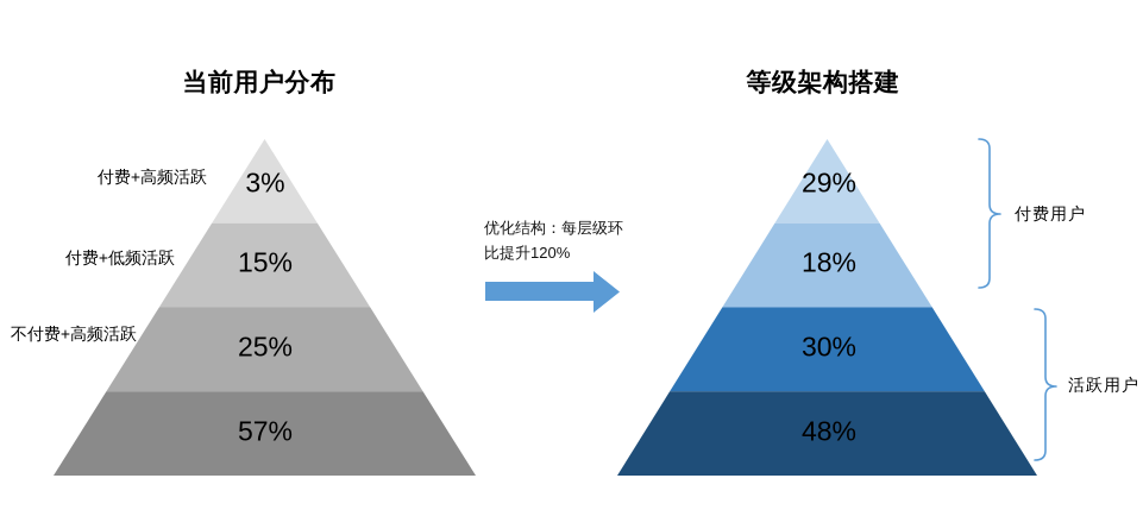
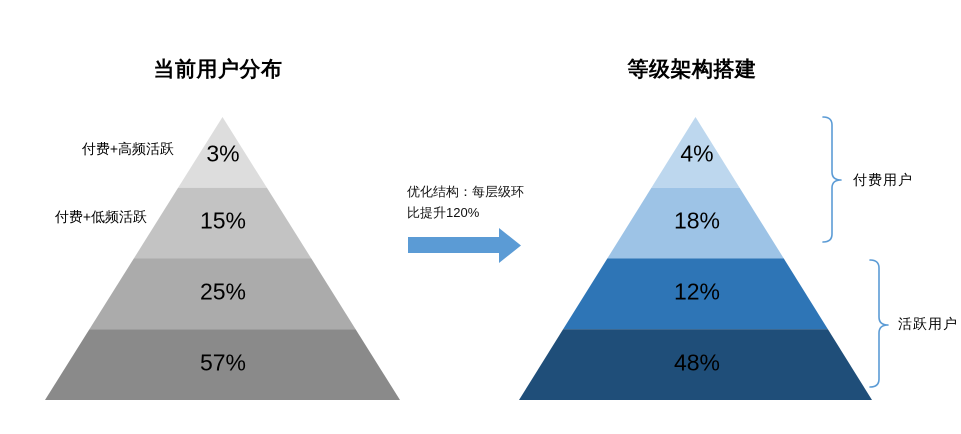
  当前用户分布
  等级架构搭建
  付费+高频活跃
  付费+低频活跃
- 不付费+高频活跃
  3%
  15%
  25%
  57%
- 29%
+ 4%
  18%
- 30%
+ 12%
  48%
  付费用户
  活跃用户
  优化结构：每层级环
  比提升120%
